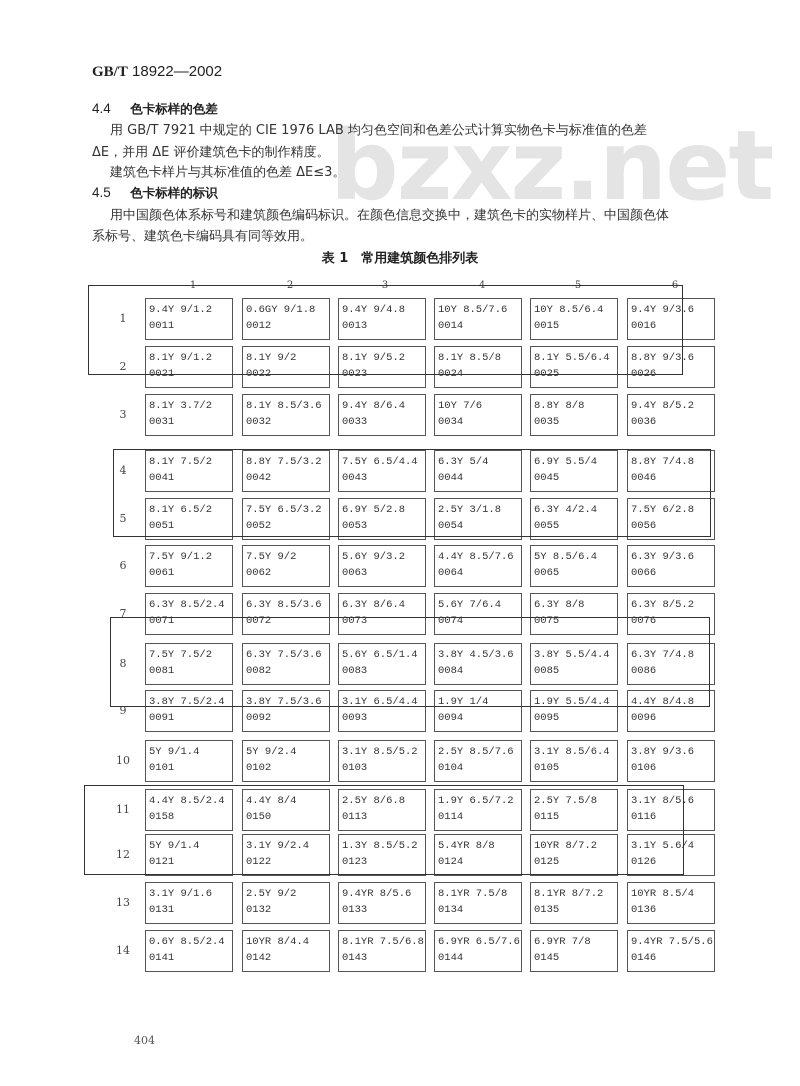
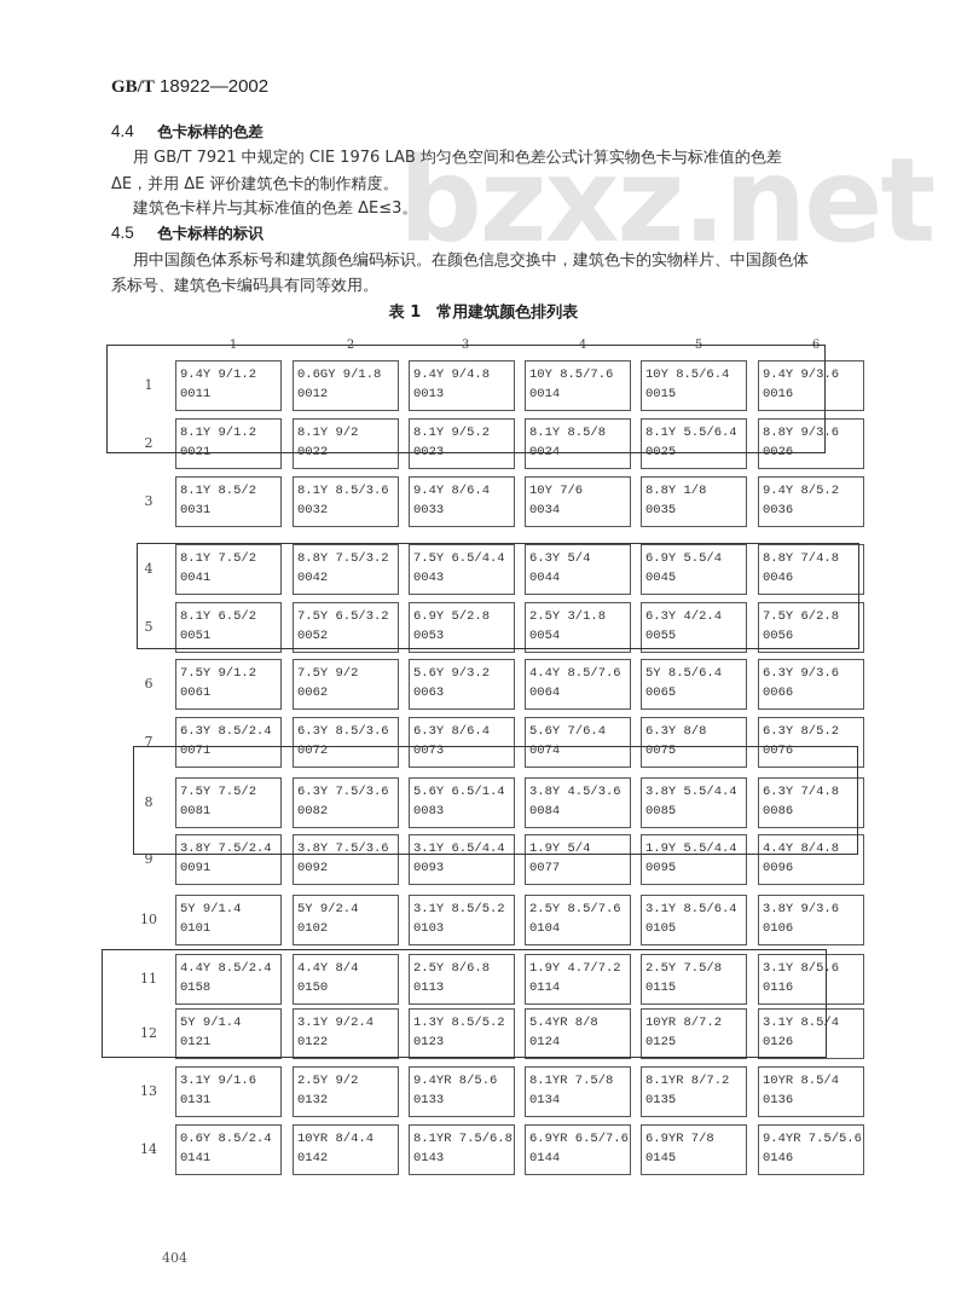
  bzxz.net
  GB/T 18922—2002
  4.4 色卡标样的色差
  用 GB/T 7921 中规定的 CIE 1976 LAB 均匀色空间和色差公式计算实物色卡与标准值的色差
  ΔE，并用 ΔE 评价建筑色卡的制作精度。
  建筑色卡样片与其标准值的色差 ΔE≤3。
  4.5 色卡标样的标识
  用中国颜色体系标号和建筑颜色编码标识。在颜色信息交换中，建筑色卡的实物样片、中国颜色体
  系标号、建筑色卡编码具有同等效用。
  表 1 常用建筑颜色排列表
  1
  2
  3
  4
  5
  6
  1
  9.4Y 9/1.2
  0011
  0.6GY 9/1.8
  0012
  9.4Y 9/4.8
  0013
  10Y 8.5/7.6
  0014
  10Y 8.5/6.4
  0015
  9.4Y 9/3.6
  0016
  2
  8.1Y 9/1.2
  0021
  8.1Y 9/2
  0022
  8.1Y 9/5.2
  0023
  8.1Y 8.5/8
  0024
  8.1Y 5.5/6.4
  0025
  8.8Y 9/3.6
  0026
  3
- 8.1Y 3.7/2
+ 8.1Y 8.5/2
  0031
  8.1Y 8.5/3.6
  0032
  9.4Y 8/6.4
  0033
  10Y 7/6
  0034
- 8.8Y 8/8
+ 8.8Y 1/8
  0035
  9.4Y 8/5.2
  0036
  4
  8.1Y 7.5/2
  0041
  8.8Y 7.5/3.2
  0042
  7.5Y 6.5/4.4
  0043
  6.3Y 5/4
  0044
  6.9Y 5.5/4
  0045
  8.8Y 7/4.8
  0046
  5
  8.1Y 6.5/2
  0051
  7.5Y 6.5/3.2
  0052
  6.9Y 5/2.8
  0053
  2.5Y 3/1.8
  0054
  6.3Y 4/2.4
  0055
  7.5Y 6/2.8
  0056
  6
  7.5Y 9/1.2
  0061
  7.5Y 9/2
  0062
  5.6Y 9/3.2
  0063
  4.4Y 8.5/7.6
  0064
  5Y 8.5/6.4
  0065
  6.3Y 9/3.6
  0066
  7
  6.3Y 8.5/2.4
  0071
  6.3Y 8.5/3.6
  0072
  6.3Y 8/6.4
  0073
  5.6Y 7/6.4
  0074
  6.3Y 8/8
  0075
  6.3Y 8/5.2
  0076
  8
  7.5Y 7.5/2
  0081
  6.3Y 7.5/3.6
  0082
  5.6Y 6.5/1.4
  0083
  3.8Y 4.5/3.6
  0084
  3.8Y 5.5/4.4
  0085
  6.3Y 7/4.8
  0086
  9
  3.8Y 7.5/2.4
  0091
  3.8Y 7.5/3.6
  0092
  3.1Y 6.5/4.4
  0093
- 1.9Y 1/4
+ 1.9Y 5/4
- 0094
+ 0077
  1.9Y 5.5/4.4
  0095
  4.4Y 8/4.8
  0096
  10
  5Y 9/1.4
  0101
  5Y 9/2.4
  0102
  3.1Y 8.5/5.2
  0103
  2.5Y 8.5/7.6
  0104
  3.1Y 8.5/6.4
  0105
  3.8Y 9/3.6
  0106
  11
  4.4Y 8.5/2.4
  0158
  4.4Y 8/4
  0150
  2.5Y 8/6.8
  0113
- 1.9Y 6.5/7.2
+ 1.9Y 4.7/7.2
  0114
  2.5Y 7.5/8
  0115
  3.1Y 8/5.6
  0116
  12
  5Y 9/1.4
  0121
  3.1Y 9/2.4
  0122
  1.3Y 8.5/5.2
  0123
  5.4YR 8/8
  0124
  10YR 8/7.2
  0125
- 3.1Y 5.6/4
+ 3.1Y 8.5/4
  0126
  13
  3.1Y 9/1.6
  0131
  2.5Y 9/2
  0132
  9.4YR 8/5.6
  0133
  8.1YR 7.5/8
  0134
  8.1YR 8/7.2
  0135
  10YR 8.5/4
  0136
  14
  0.6Y 8.5/2.4
  0141
  10YR 8/4.4
  0142
  8.1YR 7.5/6.8
  0143
  6.9YR 6.5/7.6
  0144
  6.9YR 7/8
  0145
  9.4YR 7.5/5.6
  0146
  404
